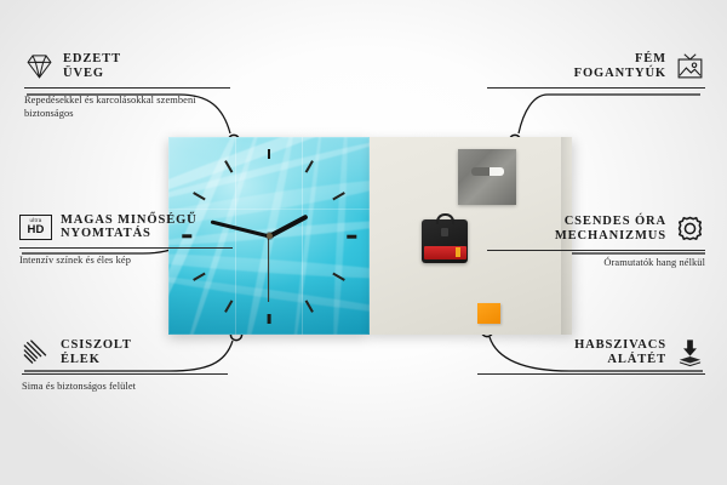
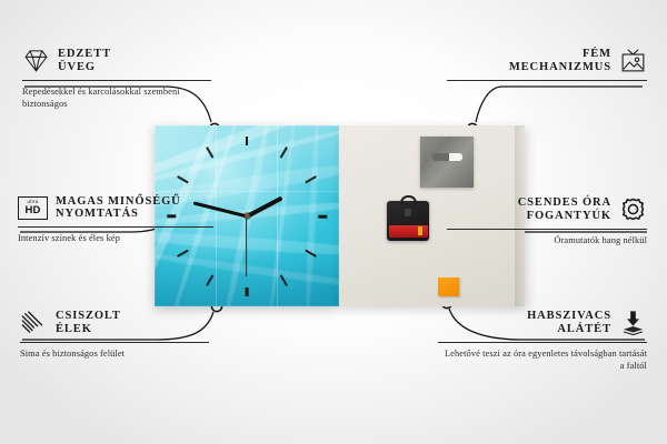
  EDZETT
  ÜVEG
  Repedésekkel és karcolásokkal szembeni biztonságos
  HD
  MAGAS MINŐSÉGŰ
  NYOMTATÁS
  Intenzív színek és éles kép
  CSISZOLT
  ÉLEK
  Sima és biztonságos felület
  FÉM
- FOGANTYÚK
+ MECHANIZMUS
  CSENDES ÓRA
- MECHANIZMUS
+ FOGANTYÚK
  Óramutatók hang nélkül
  HABSZIVACS
  ALÁTÉT
+ Lehetővé teszi az óra egyenletes távolságban tartását a faltól
